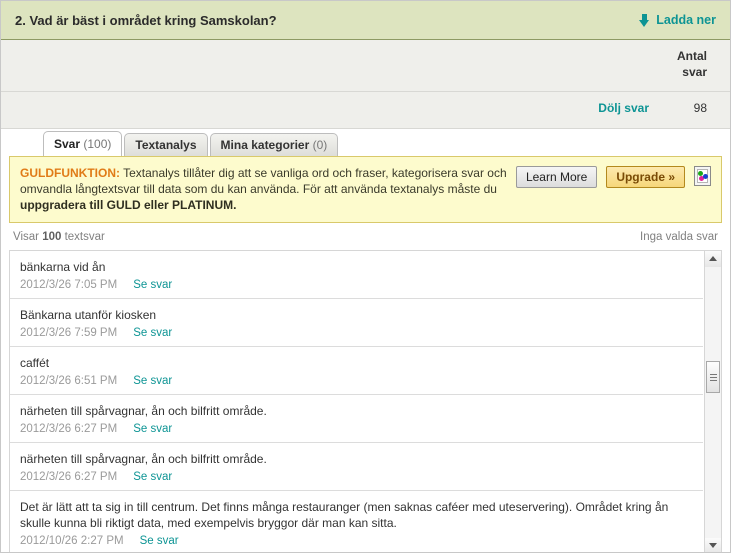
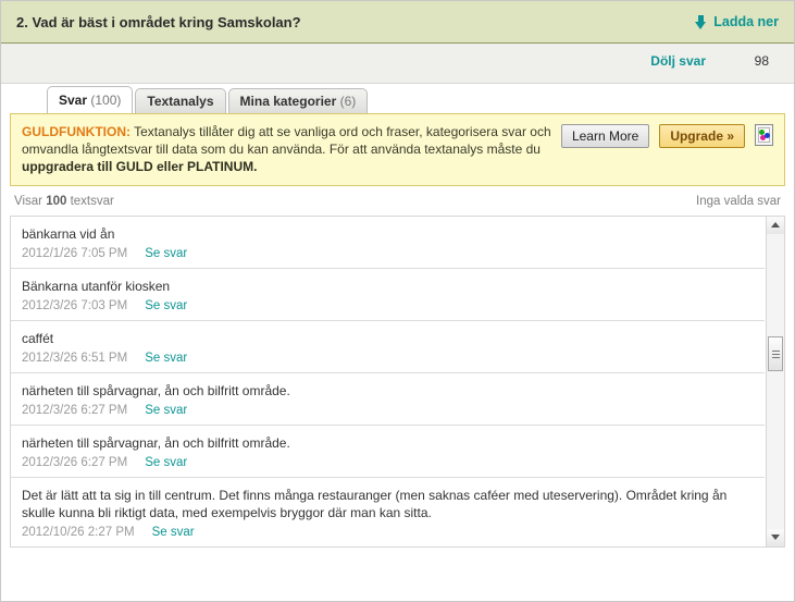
  2. Vad är bäst i området kring Samskolan?
  Ladda ner
- Antal
- svar
  Dölj svar
  98
  Svar (100)
  Textanalys
- Mina kategorier (0)
+ Mina kategorier (6)
  GULDFUNKTION: Textanalys tillåter dig att se vanliga ord och fraser, kategorisera svar och omvandla långtextsvar till data som du kan använda. För att använda textanalys måste du uppgradera till GULD eller PLATINUM.
  Learn More
  Upgrade »
  Visar 100 textsvar
  Inga valda svar
  bänkarna vid ån
- 2012/3/26 7:05 PM
+ 2012/1/26 7:05 PM
  Se svar
  Bänkarna utanför kiosken
- 2012/3/26 7:59 PM
+ 2012/3/26 7:03 PM
  Se svar
  caffét
  2012/3/26 6:51 PM
  Se svar
  närheten till spårvagnar, ån och bilfritt område.
  2012/3/26 6:27 PM
  Se svar
  närheten till spårvagnar, ån och bilfritt område.
  2012/3/26 6:27 PM
  Se svar
  Det är lätt att ta sig in till centrum. Det finns många restauranger (men saknas caféer med uteservering). Området kring ån skulle kunna bli riktigt data, med exempelvis bryggor där man kan sitta.
  2012/10/26 2:27 PM
  Se svar
